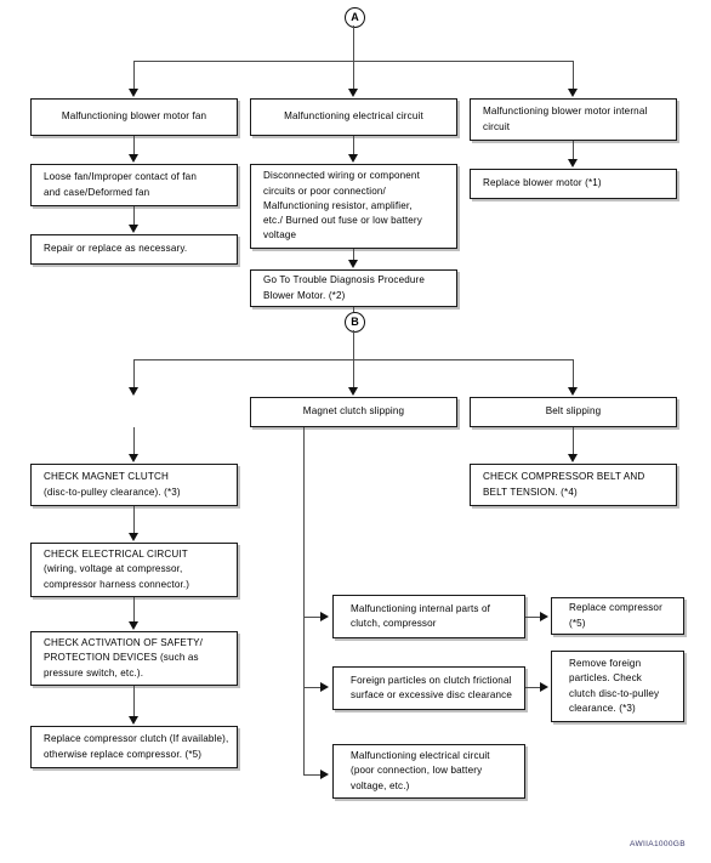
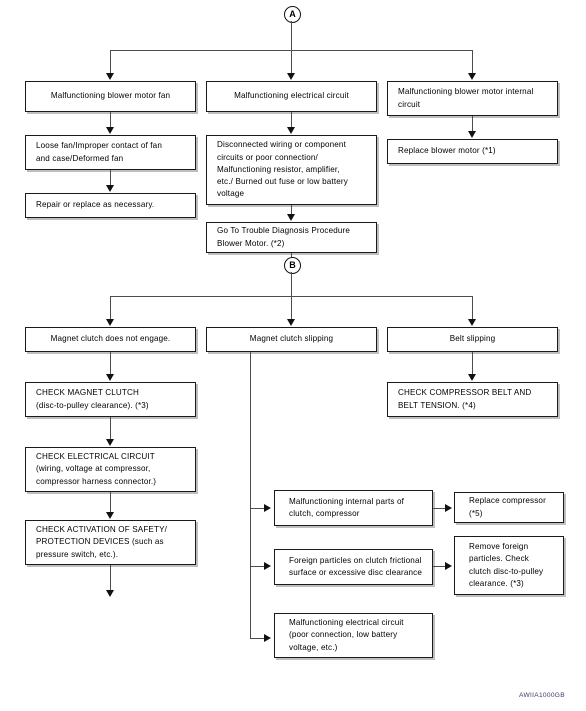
  A
  Malfunctioning blower motor fan
  Loose fan/Improper contact of fan
  and case/Deformed fan
  Repair or replace as necessary.
  Malfunctioning electrical circuit
  Disconnected wiring or component
  circuits or poor connection/
  Malfunctioning resistor, amplifier,
  etc./ Burned out fuse or low battery
  voltage
  Go To Trouble Diagnosis Procedure
  Blower Motor. (*2)
  Malfunctioning blower motor internal
  circuit
  Replace blower motor (*1)
  B
+ Magnet clutch does not engage.
  CHECK MAGNET CLUTCH
  (disc-to-pulley clearance). (*3)
  CHECK ELECTRICAL CIRCUIT
  (wiring, voltage at compressor,
  compressor harness connector.)
  CHECK ACTIVATION OF SAFETY/
  PROTECTION DEVICES (such as
  pressure switch, etc.).
- Replace compressor clutch (If available),
- otherwise replace compressor. (*5)
  Magnet clutch slipping
  Malfunctioning internal parts of
  clutch, compressor
  Replace compressor (*5)
  Foreign particles on clutch frictional
  surface or excessive disc clearance
  Remove foreign
  particles. Check
  clutch disc-to-pulley
  clearance. (*3)
  Malfunctioning electrical circuit
  (poor connection, low battery
  voltage, etc.)
  Belt slipping
  CHECK COMPRESSOR BELT AND
  BELT TENSION. (*4)
